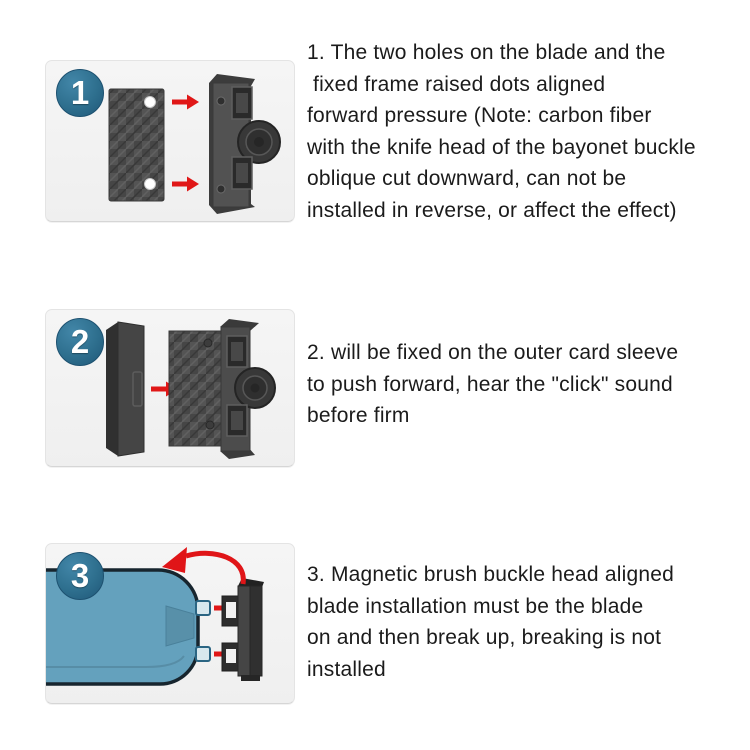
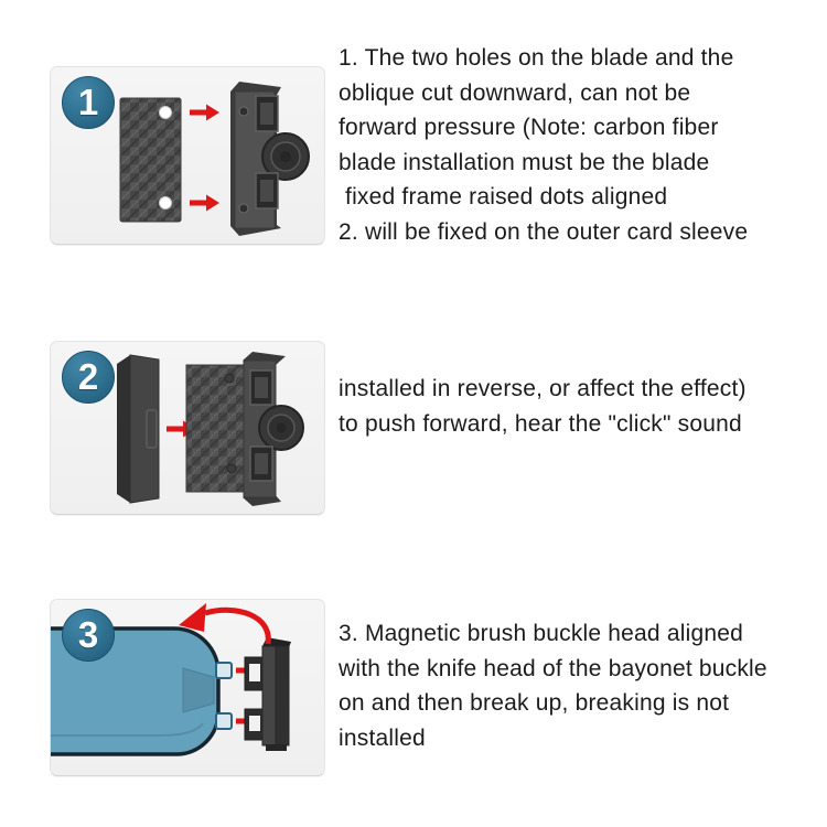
  1
  1. The two holes on the blade and the
- fixed frame raised dots aligned
+ oblique cut downward, can not be
  forward pressure (Note: carbon fiber
- with the knife head of the bayonet buckle
+ blade installation must be the blade
- oblique cut downward, can not be
+ fixed frame raised dots aligned
- installed in reverse, or affect the effect)
+ 2. will be fixed on the outer card sleeve
  2
- 2. will be fixed on the outer card sleeve
+ installed in reverse, or affect the effect)
  to push forward, hear the "click" sound
- before firm
  3
  3. Magnetic brush buckle head aligned
- blade installation must be the blade
+ with the knife head of the bayonet buckle
  on and then break up, breaking is not
  installed
